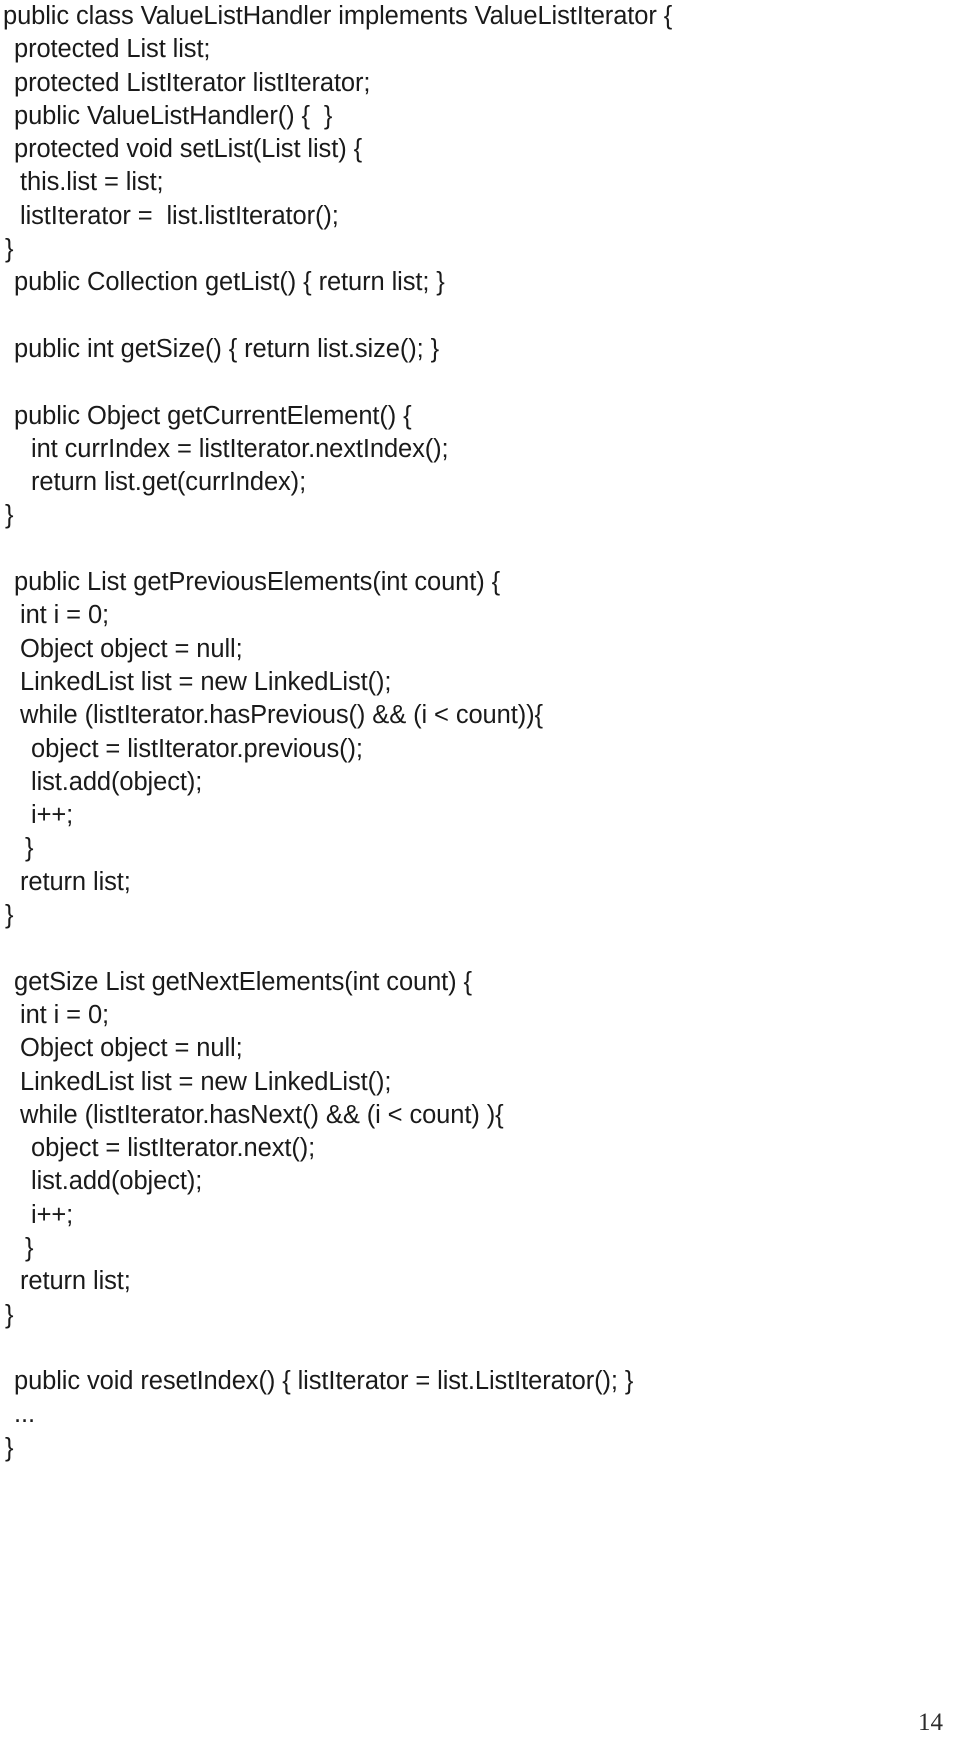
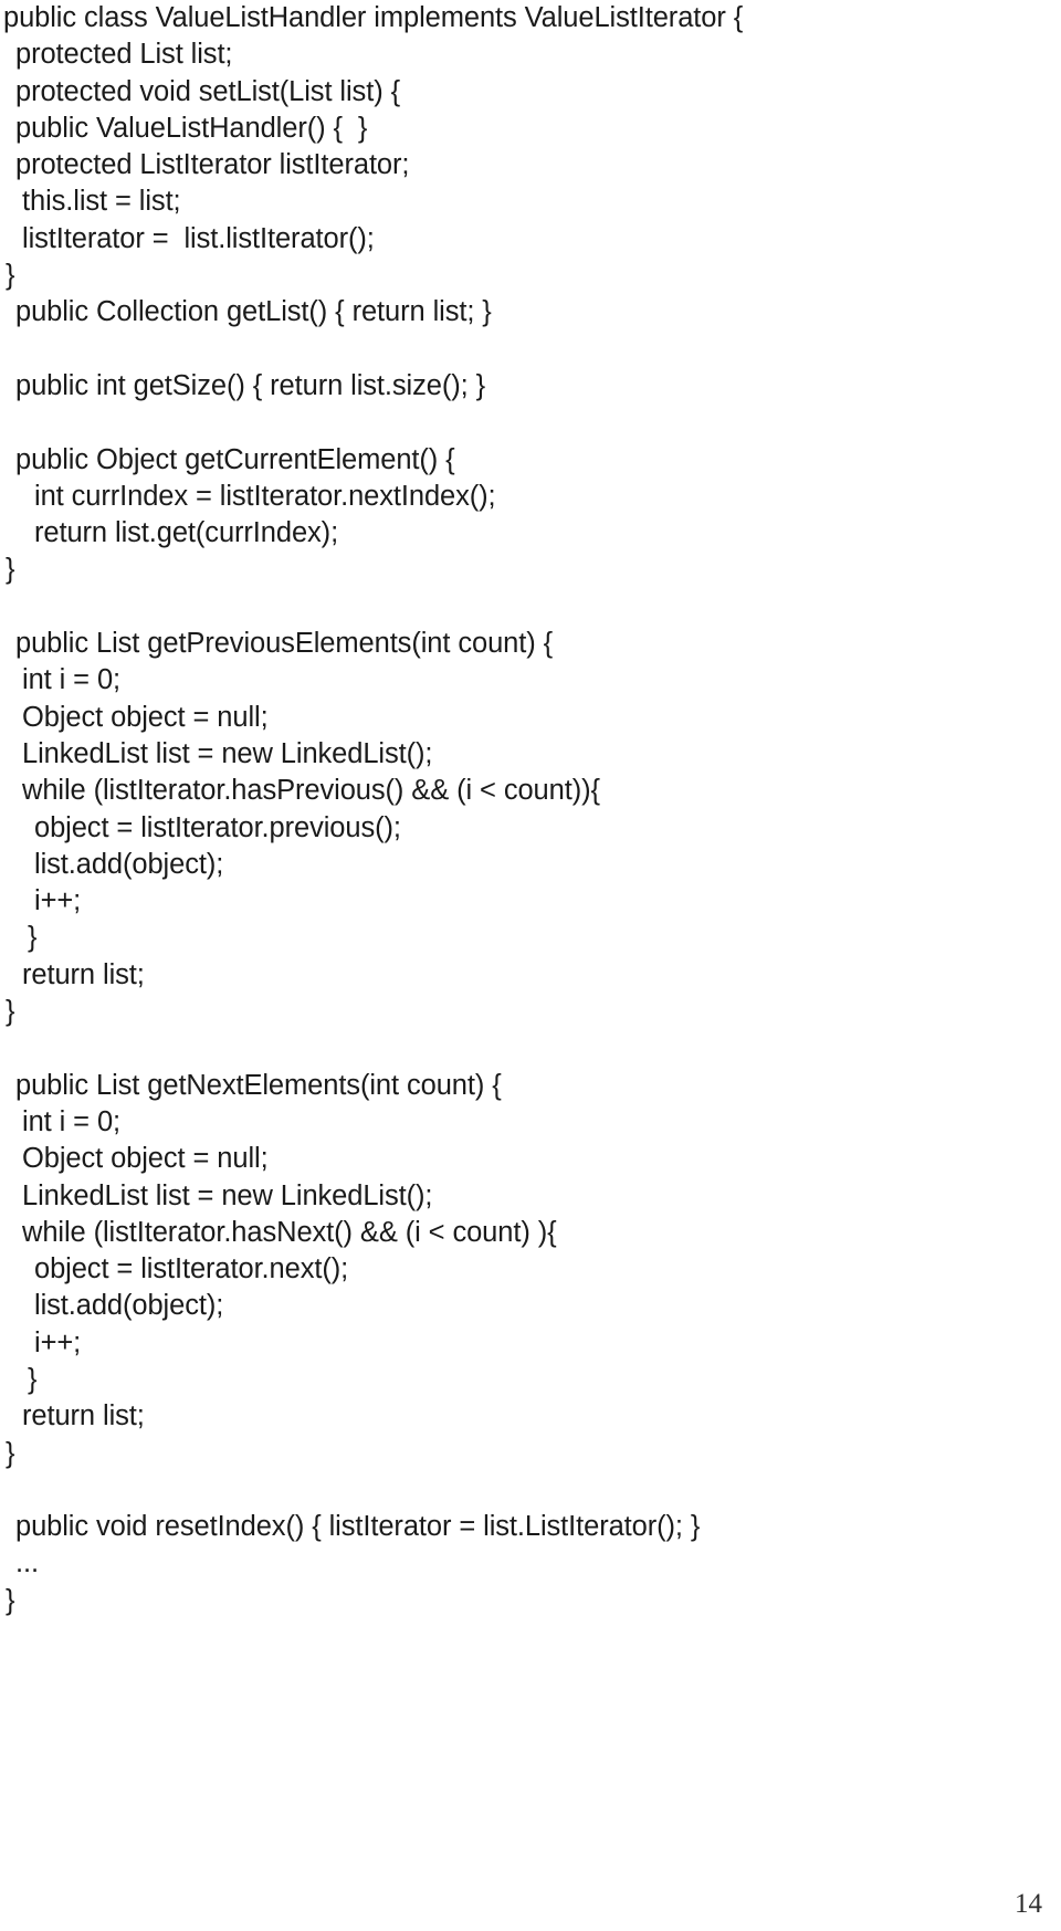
  public class ValueListHandler implements ValueListIterator {
  protected List list;
- protected ListIterator listIterator;
+ protected void setList(List list) {
  public ValueListHandler() { }
- protected void setList(List list) {
+ protected ListIterator listIterator;
  this.list = list;
  listIterator = list.listIterator();
  }
  public Collection getList() { return list; }
  public int getSize() { return list.size(); }
  public Object getCurrentElement() {
  int currIndex = listIterator.nextIndex();
  return list.get(currIndex);
  }
  public List getPreviousElements(int count) {
  int i = 0;
  Object object = null;
  LinkedList list = new LinkedList();
  while (listIterator.hasPrevious() && (i < count)){
  object = listIterator.previous();
  list.add(object);
  i++;
  }
  return list;
  }
- getSize List getNextElements(int count) {
+ public List getNextElements(int count) {
  int i = 0;
  Object object = null;
  LinkedList list = new LinkedList();
  while (listIterator.hasNext() && (i < count) ){
  object = listIterator.next();
  list.add(object);
  i++;
  }
  return list;
  }
  public void resetIndex() { listIterator = list.ListIterator(); }
  ...
  }
  14
